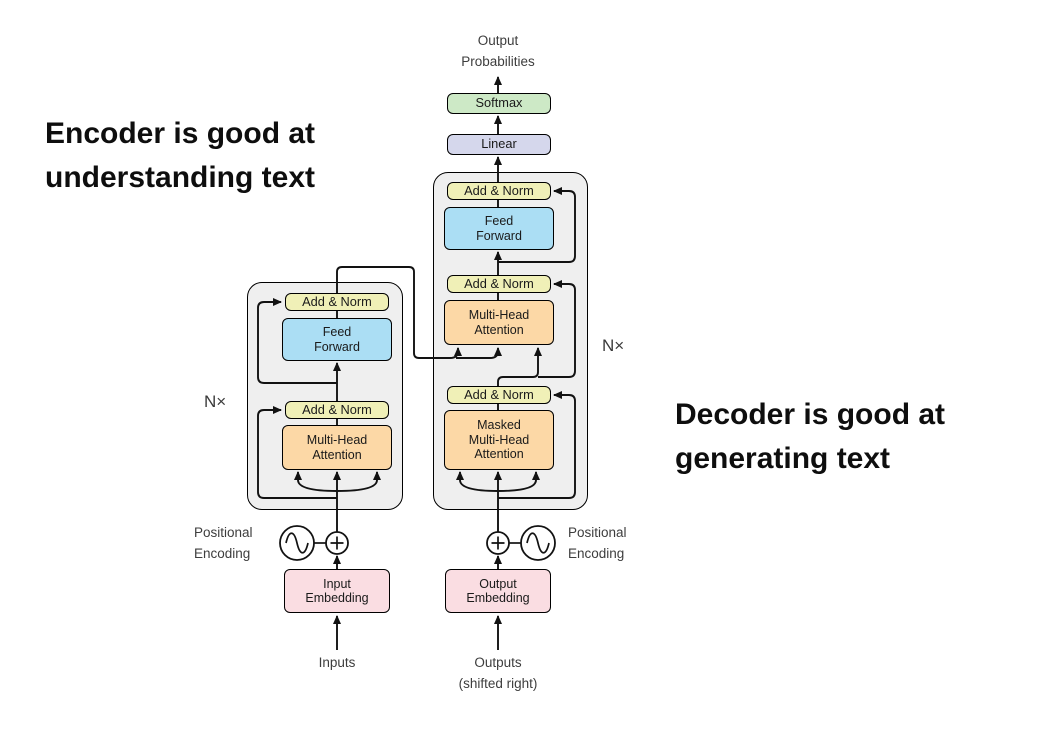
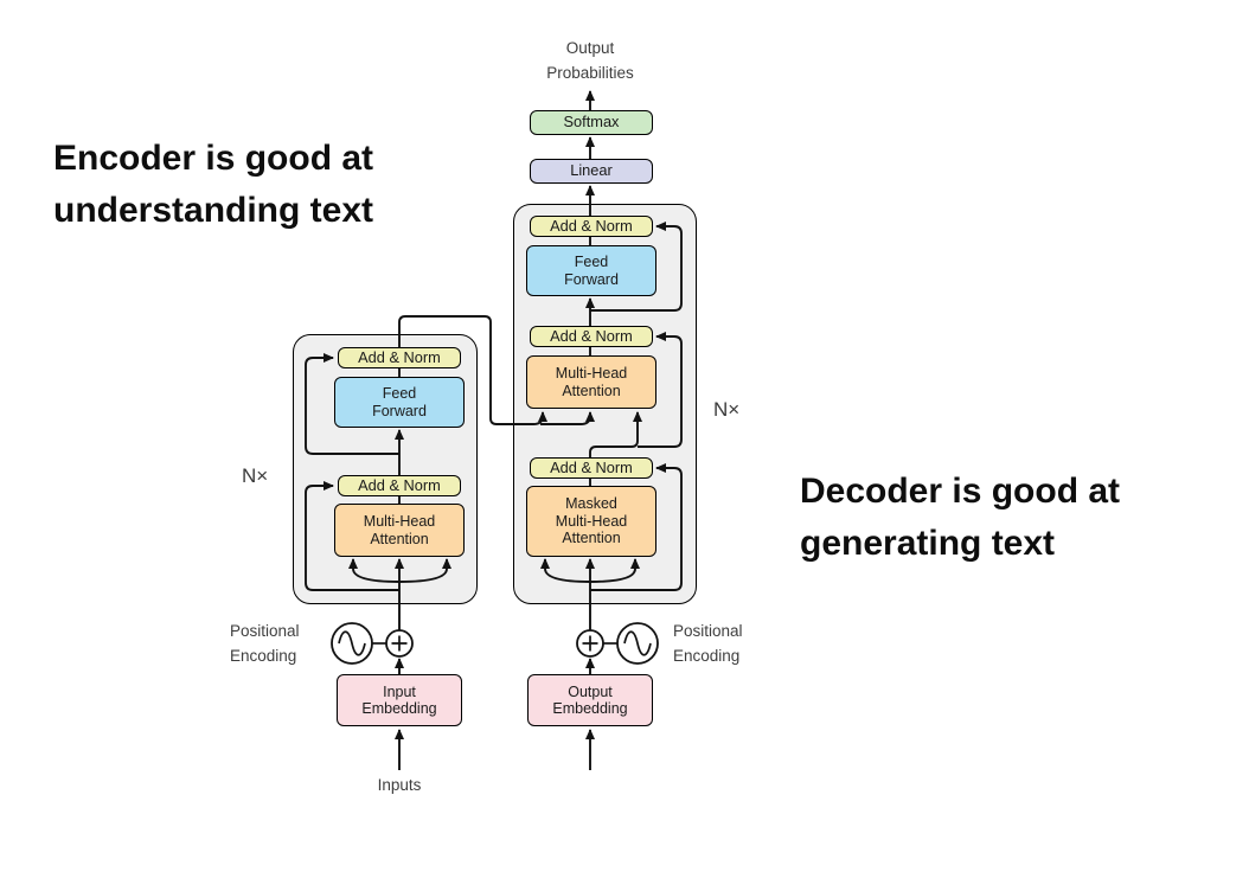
  Encoder is good at
  understanding text
  Decoder is good at
  generating text
  Softmax
  Linear
  Add & Norm
  Feed
  Forward
  Add & Norm
  Multi-Head
  Attention
  Add & Norm
  Masked
  Multi-Head
  Attention
  Add & Norm
  Feed
  Forward
  Add & Norm
  Multi-Head
  Attention
  Input
  Embedding
  Output
  Embedding
  Output
  Probabilities
  N×
  N×
  Positional
  Encoding
  Positional
  Encoding
  Inputs
- Outputs
- (shifted right)
